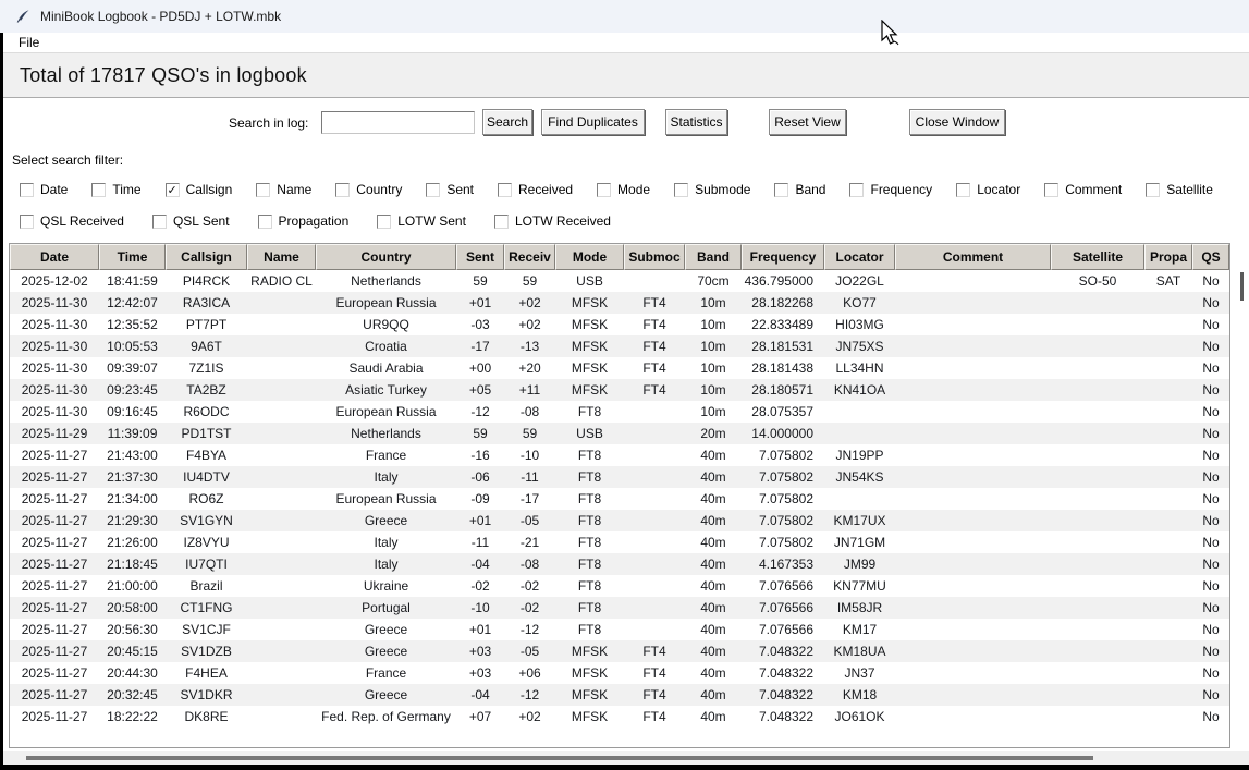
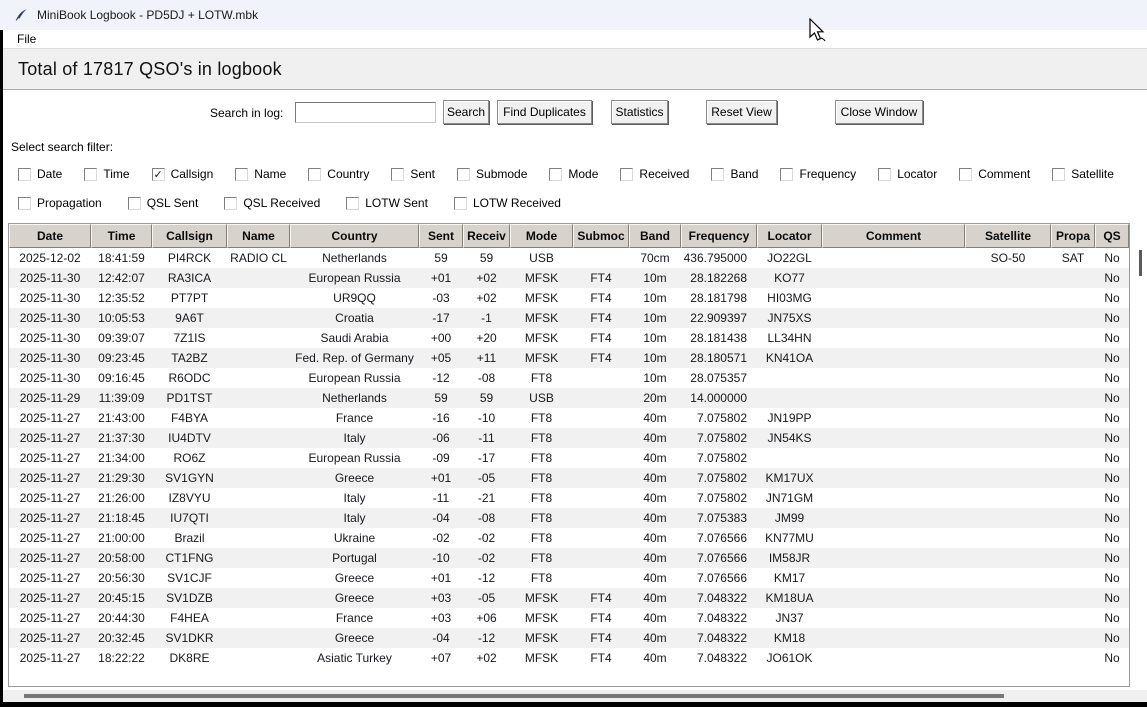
  MiniBook Logbook - PD5DJ + LOTW.mbk
  File
  Total of 17817 QSO's in logbook
  Search in log:
  Search
  Find Duplicates
  Statistics
  Reset View
  Close Window
  Select search filter:
  Date
  Time
  ✓
  Callsign
  Name
  Country
  Sent
- Received
+ Submode
  Mode
- Submode
+ Received
  Band
  Frequency
  Locator
  Comment
  Satellite
- QSL Received
+ Propagation
  QSL Sent
- Propagation
+ QSL Received
  LOTW Sent
  LOTW Received
  Date
  Time
  Callsign
  Name
  Country
  Sent
  Receiv
  Mode
  Submoc
  Band
  Frequency
  Locator
  Comment
  Satellite
  Propa
  QS
  2025-12-02
  18:41:59
  PI4RCK
  RADIO CL
  Netherlands
  59
  59
  USB
  70cm
  436.795000
  JO22GL
  SO-50
  SAT
  No
  2025-11-30
  12:42:07
  RA3ICA
  European Russia
  +01
  +02
  MFSK
  FT4
  10m
  28.182268
  KO77
  No
  2025-11-30
  12:35:52
  PT7PT
  UR9QQ
  -03
  +02
  MFSK
  FT4
  10m
- 22.833489
+ 28.181798
  HI03MG
  No
  2025-11-30
  10:05:53
  9A6T
  Croatia
  -17
- -13
+ -1
  MFSK
  FT4
  10m
- 28.181531
+ 22.909397
  JN75XS
  No
  2025-11-30
  09:39:07
  7Z1IS
  Saudi Arabia
  +00
  +20
  MFSK
  FT4
  10m
  28.181438
  LL34HN
  No
  2025-11-30
  09:23:45
  TA2BZ
- Asiatic Turkey
+ Fed. Rep. of Germany
  +05
  +11
  MFSK
  FT4
  10m
  28.180571
  KN41OA
  No
  2025-11-30
  09:16:45
  R6ODC
  European Russia
  -12
  -08
  FT8
  10m
  28.075357
  No
  2025-11-29
  11:39:09
  PD1TST
  Netherlands
  59
  59
  USB
  20m
  14.000000
  No
  2025-11-27
  21:43:00
  F4BYA
  France
  -16
  -10
  FT8
  40m
  7.075802
  JN19PP
  No
  2025-11-27
  21:37:30
  IU4DTV
  Italy
  -06
  -11
  FT8
  40m
  7.075802
  JN54KS
  No
  2025-11-27
  21:34:00
  RO6Z
  European Russia
  -09
  -17
  FT8
  40m
  7.075802
  No
  2025-11-27
  21:29:30
  SV1GYN
  Greece
  +01
  -05
  FT8
  40m
  7.075802
  KM17UX
  No
  2025-11-27
  21:26:00
  IZ8VYU
  Italy
  -11
  -21
  FT8
  40m
  7.075802
  JN71GM
  No
  2025-11-27
  21:18:45
  IU7QTI
  Italy
  -04
  -08
  FT8
  40m
- 4.167353
+ 7.075383
  JM99
  No
  2025-11-27
  21:00:00
  Brazil
  Ukraine
  -02
  -02
  FT8
  40m
  7.076566
  KN77MU
  No
  2025-11-27
  20:58:00
  CT1FNG
  Portugal
  -10
  -02
  FT8
  40m
  7.076566
  IM58JR
  No
  2025-11-27
  20:56:30
  SV1CJF
  Greece
  +01
  -12
  FT8
  40m
  7.076566
  KM17
  No
  2025-11-27
  20:45:15
  SV1DZB
  Greece
  +03
  -05
  MFSK
  FT4
  40m
  7.048322
  KM18UA
  No
  2025-11-27
  20:44:30
  F4HEA
  France
  +03
  +06
  MFSK
  FT4
  40m
  7.048322
  JN37
  No
  2025-11-27
  20:32:45
  SV1DKR
  Greece
  -04
  -12
  MFSK
  FT4
  40m
  7.048322
  KM18
  No
  2025-11-27
  18:22:22
  DK8RE
- Fed. Rep. of Germany
+ Asiatic Turkey
  +07
  +02
  MFSK
  FT4
  40m
  7.048322
  JO61OK
  No
